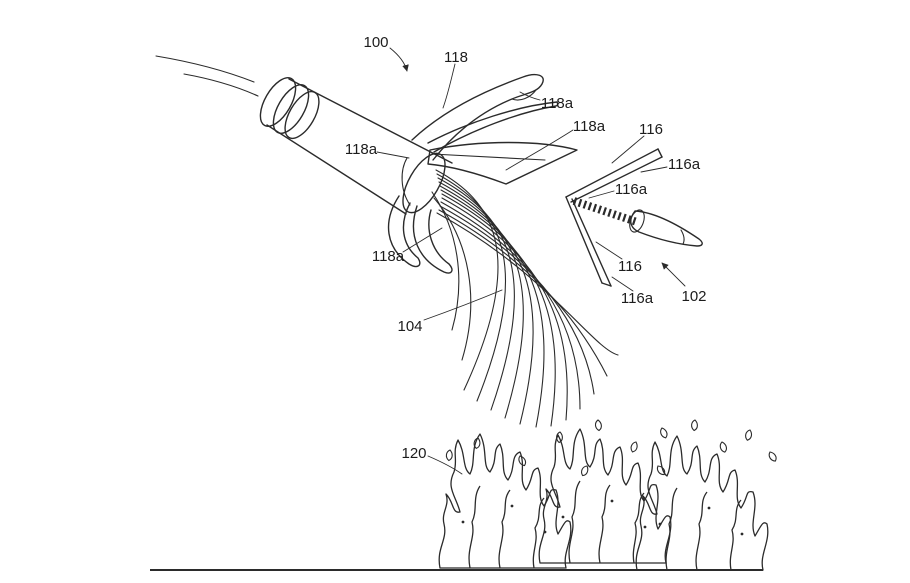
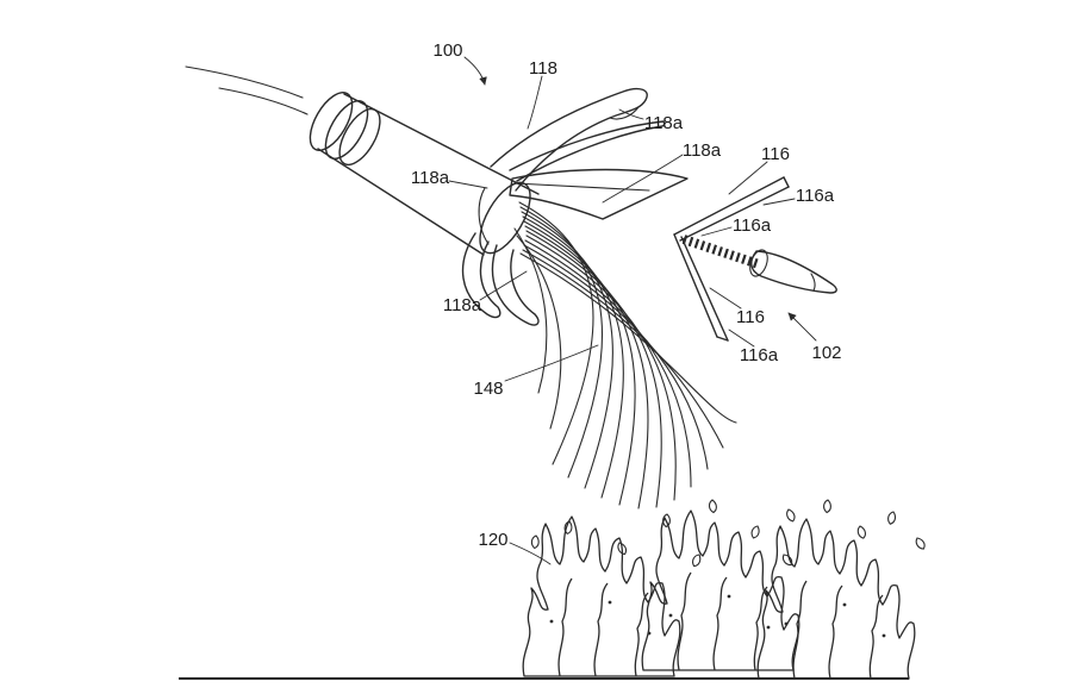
  100
  118
  118a
  118a
  116
  116a
  116a
  118a
  118a
  116
  116a
  102
- 104
+ 148
  120
